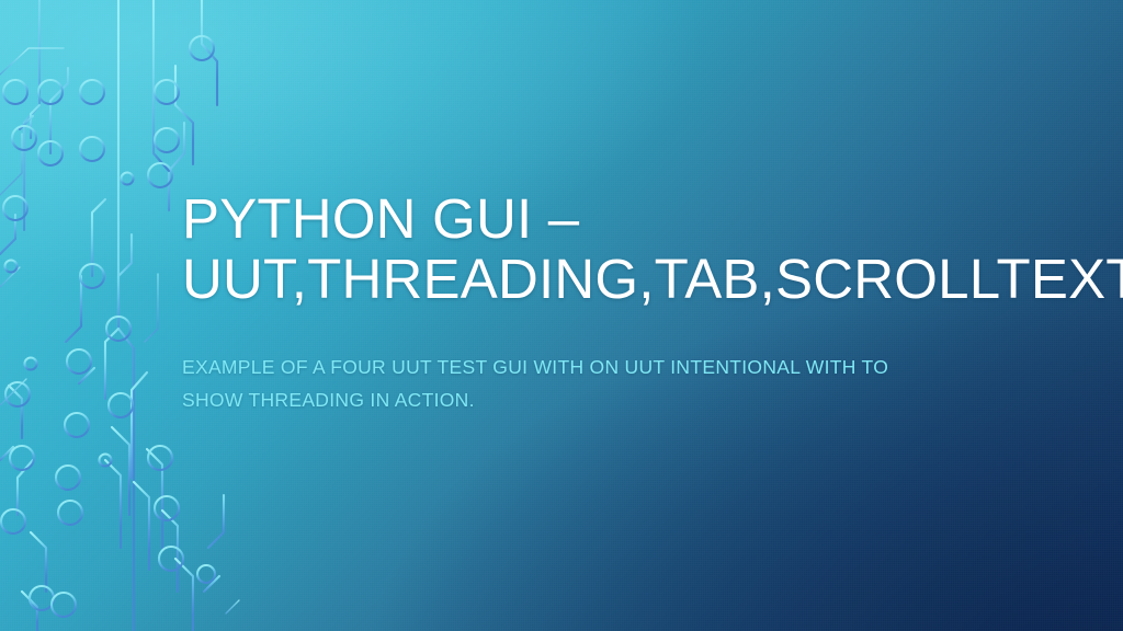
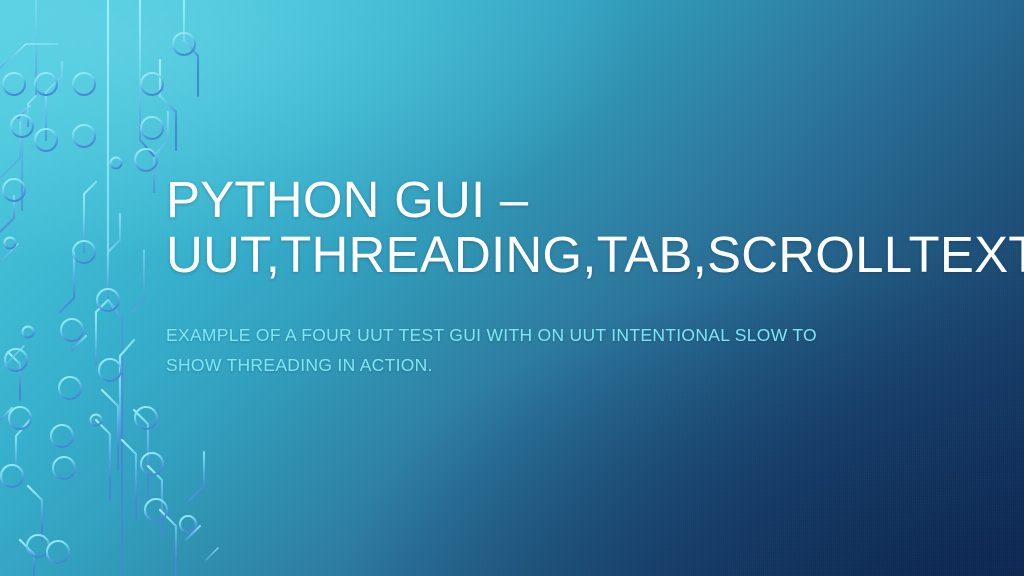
  PYTHON GUI – UUT,THREADING,TAB,SCROLLTEX
- EXAMPLE OF A FOUR UUT TEST GUI WITH ON UUT INTENTIONAL WITH TO SHOW THREADING IN ACTION.
+ EXAMPLE OF A FOUR UUT TEST GUI WITH ON UUT INTENTIONAL SLOW TO SHOW THREADING IN ACTION.
